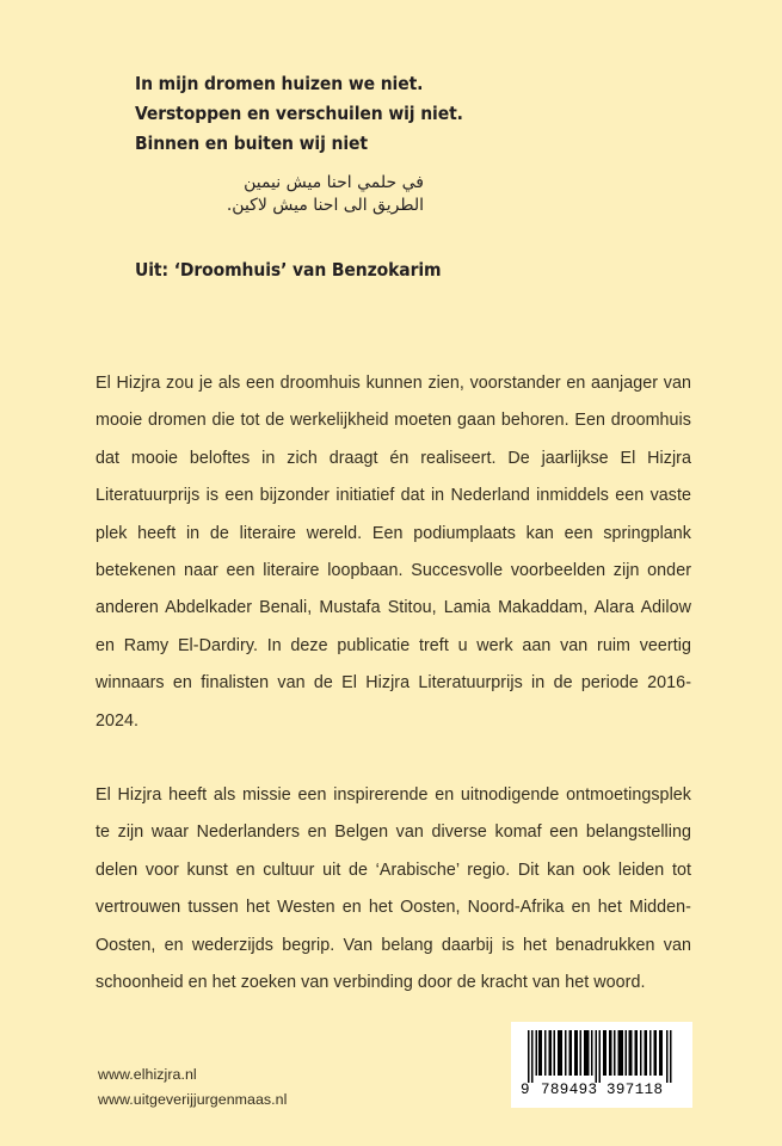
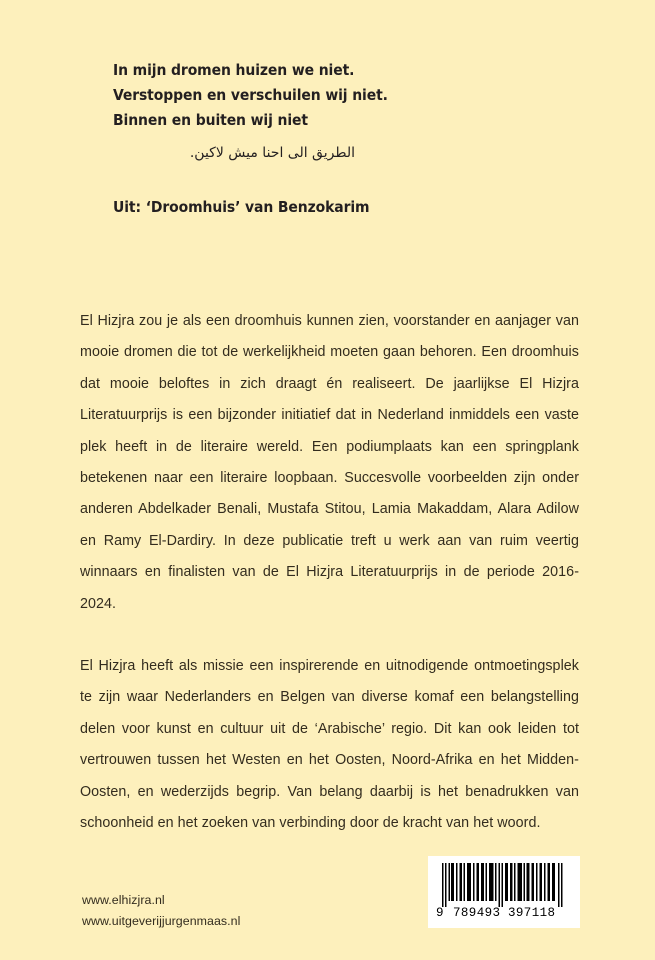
  In mijn dromen huizen we niet.
  Verstoppen en verschuilen wij niet.
  Binnen en buiten wij niet
- في حلمي احنا ميش نيمين
  الطريق الى احنا ميش لاكين.
  Uit: ‘Droomhuis’ van Benzokarim
  El Hizjra zou je als een droomhuis kunnen zien, voorstander en aanjager van mooie dromen die tot de werkelijkheid moeten gaan behoren. Een droomhuis dat mooie beloftes in zich draagt én realiseert. De jaarlijkse El Hizjra Literatuurprijs is een bijzonder initiatief dat in Nederland inmiddels een vaste plek heeft in de literaire wereld. Een podiumplaats kan een springplank betekenen naar een literaire loopbaan. Succesvolle voorbeelden zijn onder anderen Abdelkader Benali, Mustafa Stitou, Lamia Makaddam, Alara Adilow en Ramy El-Dardiry. In deze publicatie treft u werk aan van ruim veertig winnaars en finalisten van de El Hizjra Literatuurprijs in de periode 2016-2024.
  El Hizjra heeft als missie een inspirerende en uitnodigende ontmoetingsplek te zijn waar Nederlanders en Belgen van diverse komaf een belangstelling delen voor kunst en cultuur uit de ‘Arabische’ regio. Dit kan ook leiden tot vertrouwen tussen het Westen en het Oosten, Noord-Afrika en het Midden-Oosten, en wederzijds begrip. Van belang daarbij is het benadrukken van schoonheid en het zoeken van verbinding door de kracht van het woord.
  www.elhizjra.nl
  www.uitgeverijjurgenmaas.nl
  9
  789493
  397118
